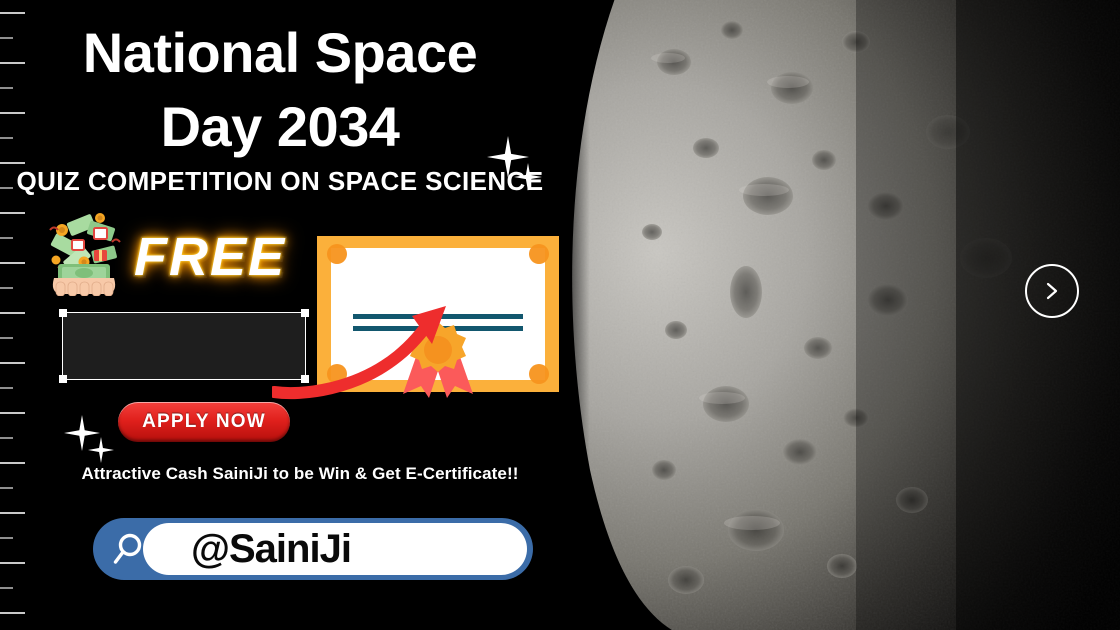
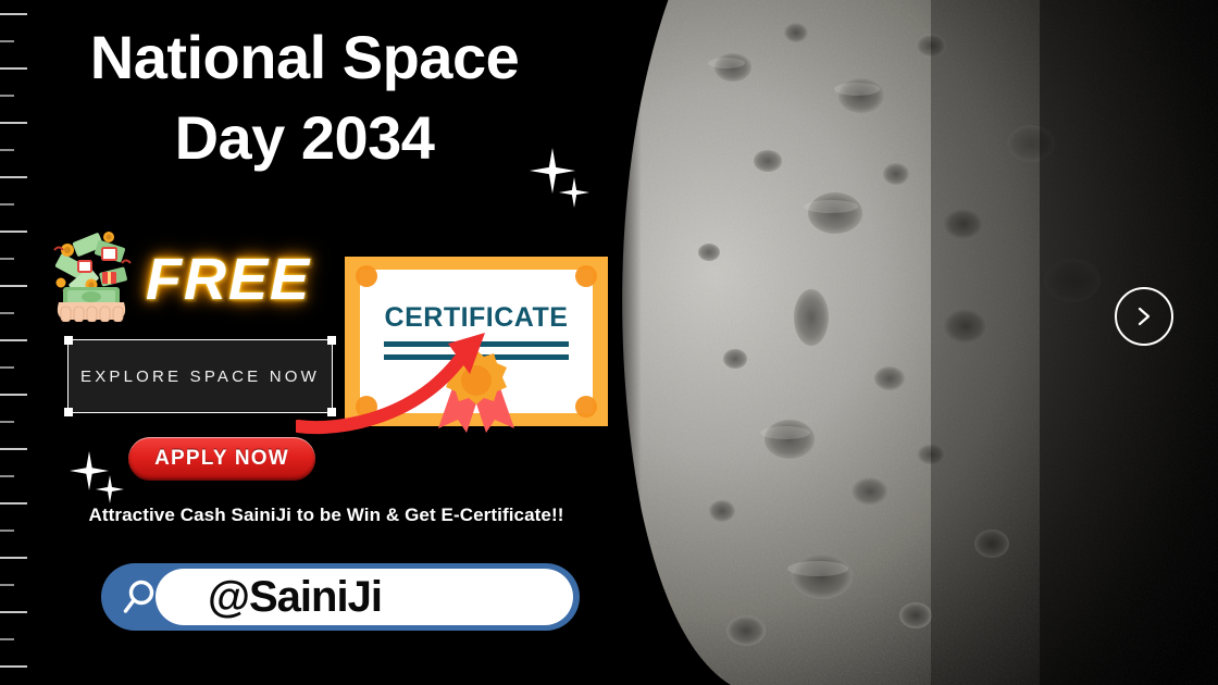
  National Space
  Day 2034
- QUIZ COMPETITION ON SPACE SCIENCE
  FREE
+ CERTIFICATE
+ EXPLORE SPACE NOW
  APPLY NOW
  Attractive Cash SainiJi to be Win & Get E-Certificate!!
  @SainiJi
